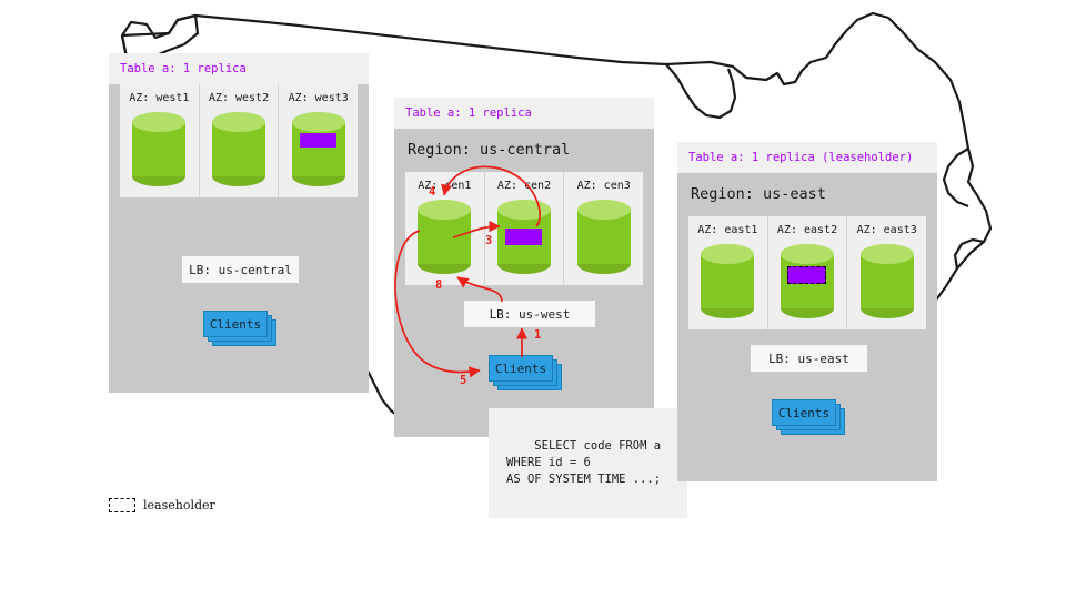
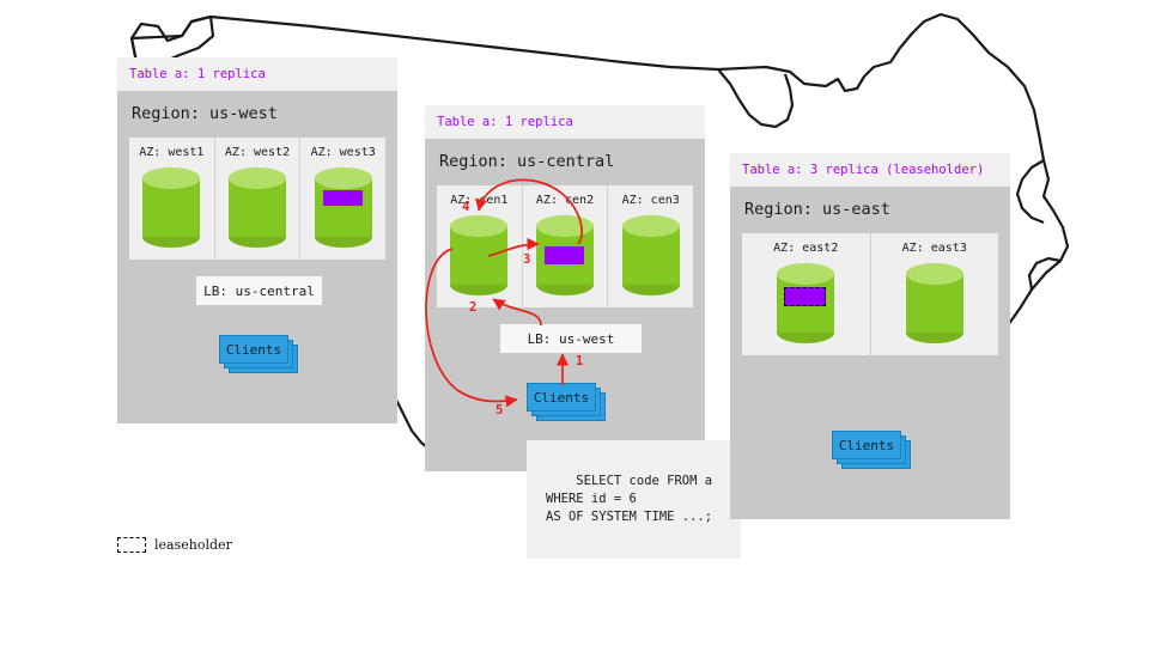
  Table a: 1 replica
+ Region: us-west
  AZ: west1
  AZ: west2
  AZ: west3
  LB: us-central
  Clients
  Table a: 1 replica
  Region: us-central
  AZ:en1
  AZ:en2
  AZ: cen3
  LB: us-west
  Clients
  SELECT code FROM a
  WHERE id = 6
  AS OF SYSTEM TIME ...;
- Table a: 1 replica (leaseholder)
+ Table a: 3 replica (leaseholder)
  Region: us-east
- AZ: east1
  AZ: east2
  AZ: east3
- LB: us-east
  Clients
  1
- 8
+ 2
  3
  4
  5
  leaseholder
